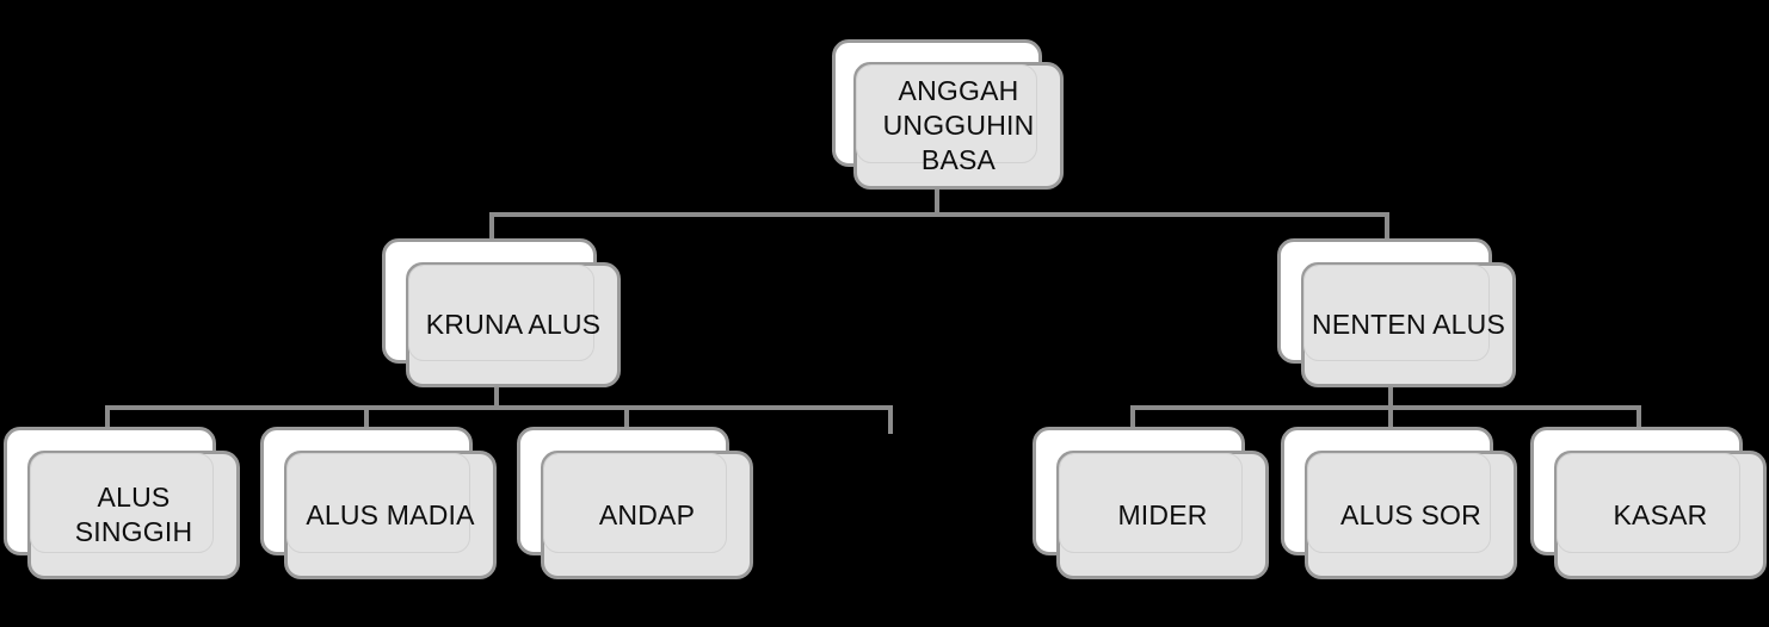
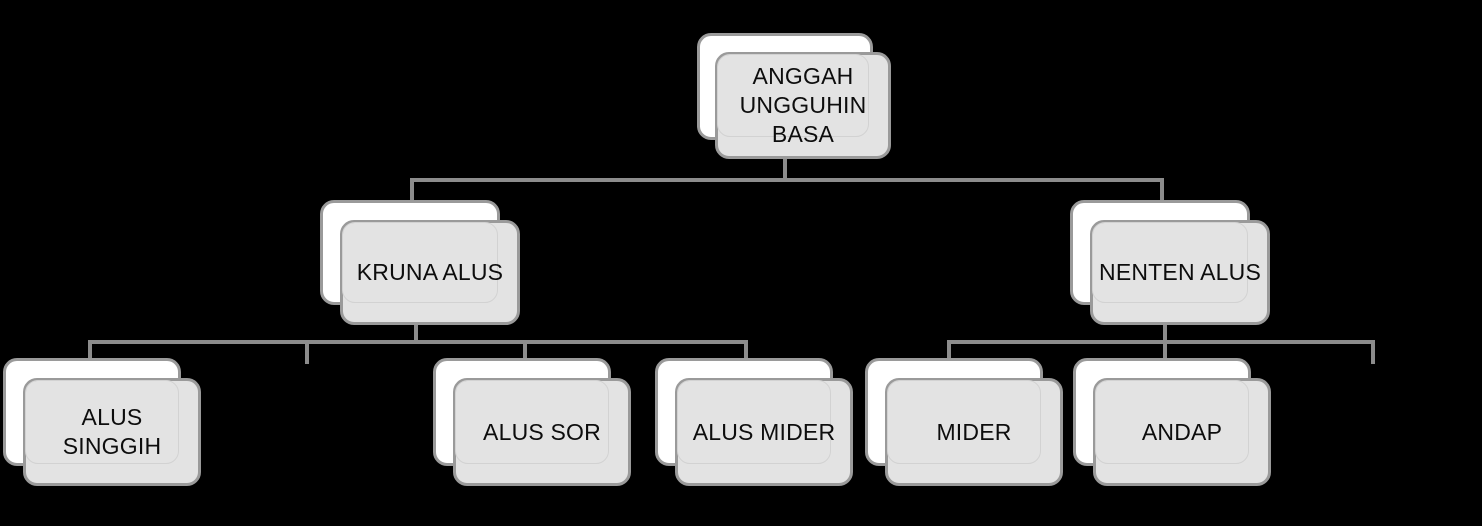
  ANGGAH
  UNGGUHIN
  BASA
  KRUNA ALUS
  NENTEN ALUS
  ALUS SINGGIH
- ALUS MADIA
- ANDAP
+ ALUS SOR
+ ALUS MIDER
  MIDER
- ALUS SOR
+ ANDAP
- KASAR
